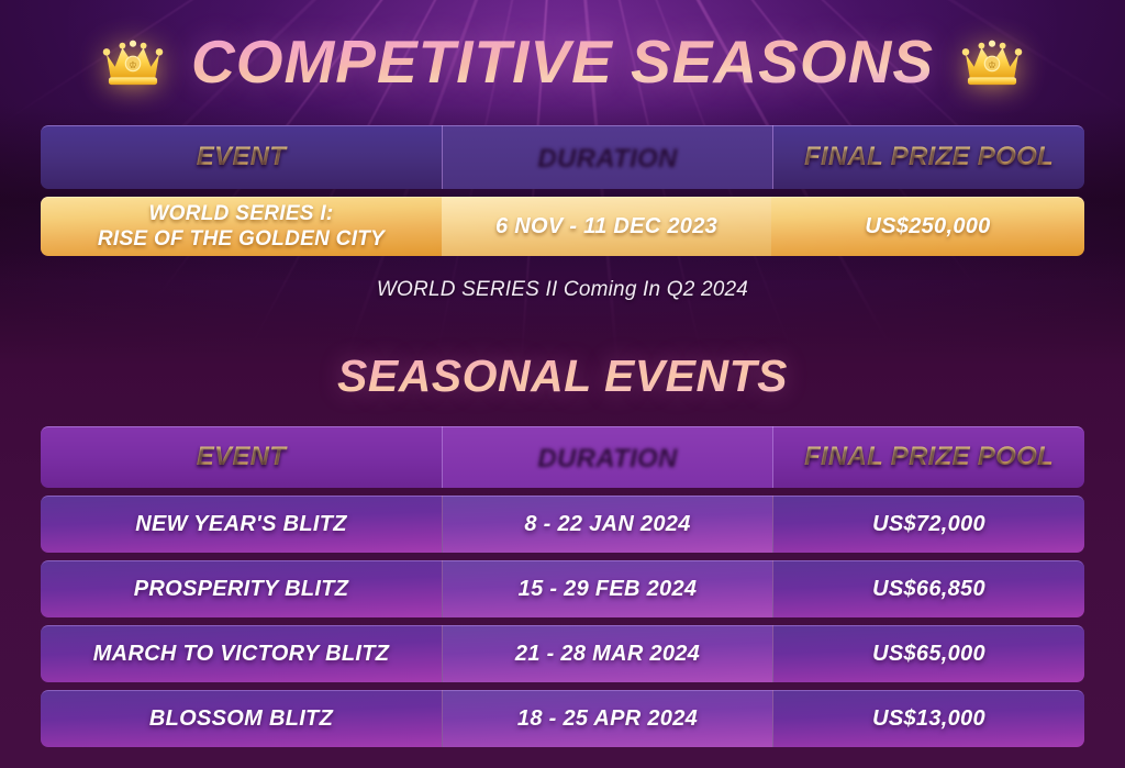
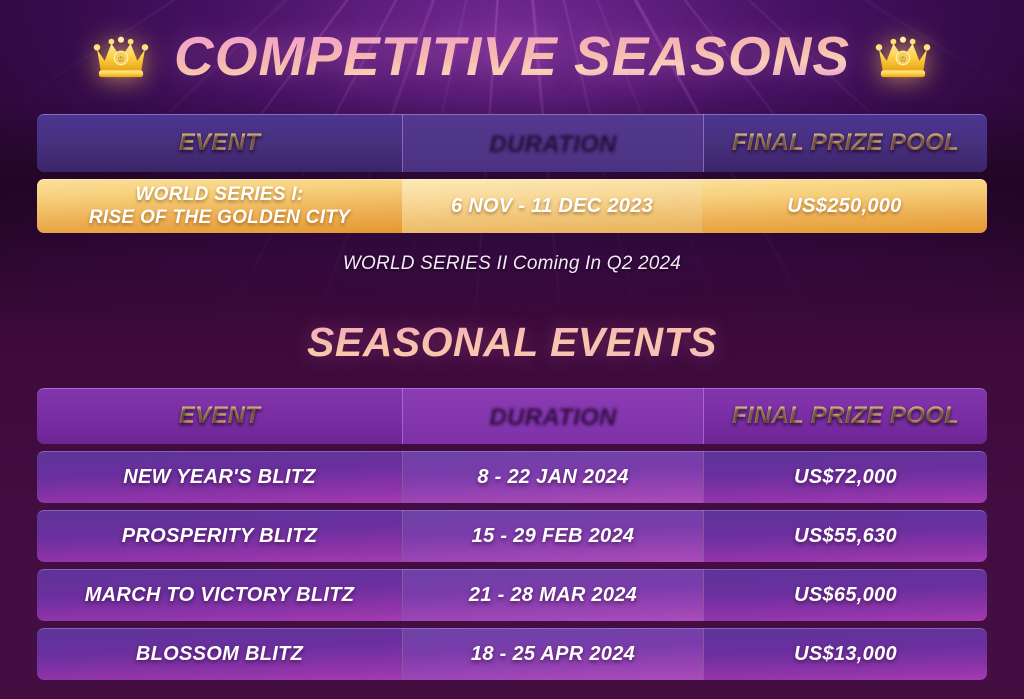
  ♔
  COMPETITIVE SEASONS
  ♔
  EVENT
  DURATION
  FINAL PRIZE POOL
  WORLD SERIES I:
  RISE OF THE GOLDEN CITY
  6 NOV - 11 DEC 2023
  US$250,000
  WORLD SERIES II Coming In Q2 2024
  SEASONAL EVENTS
  EVENT
  DURATION
  FINAL PRIZE POOL
  NEW YEAR'S BLITZ
  8 - 22 JAN 2024
  US$72,000
  PROSPERITY BLITZ
  15 - 29 FEB 2024
- US$66,850
+ US$55,630
  MARCH TO VICTORY BLITZ
  21 - 28 MAR 2024
  US$65,000
  BLOSSOM BLITZ
  18 - 25 APR 2024
  US$13,000
